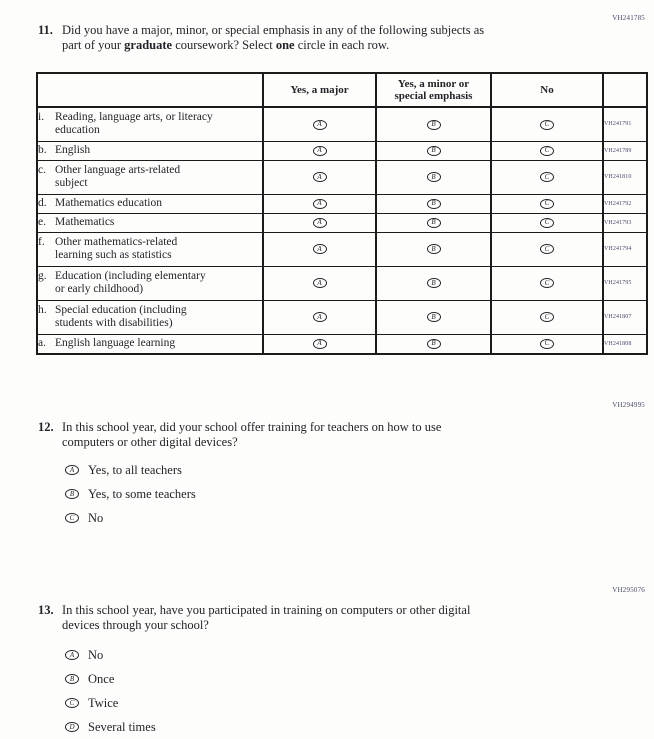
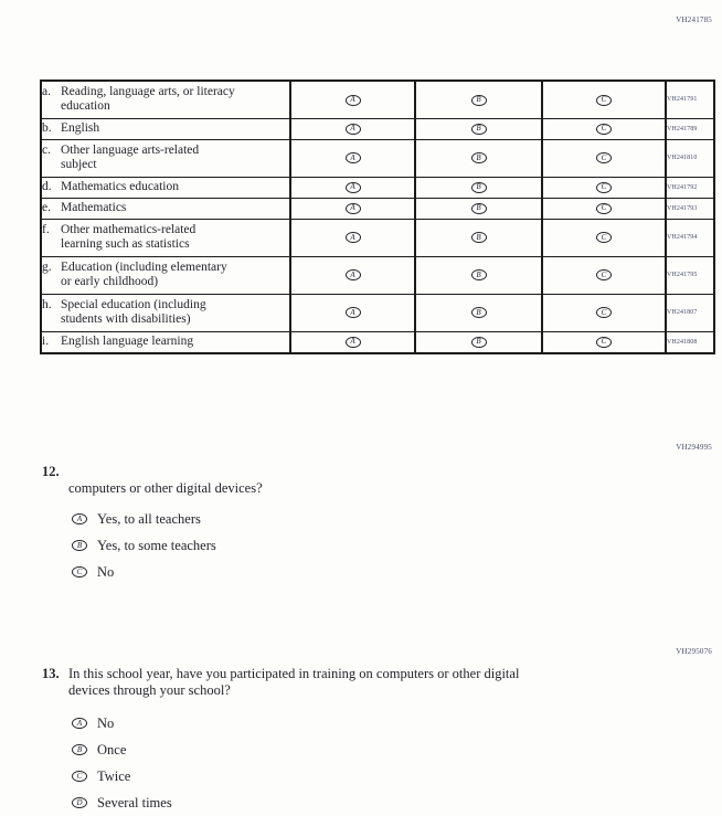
  VH241785
- 11.
- Did you have a major, minor, or special emphasis in any of the following subjects as
- part of your graduate coursework? Select one circle in each row.
- 	Yes, a major	Yes, a minor or special emphasis	No
- i. Reading, language arts, or literacy education	A	B	C
+ a. Reading, language arts, or literacy education	A	B	C
  c. Other language arts-related subject	A	B	C
  d. Mathematics education	A	B	C
  f. Other mathematics-related learning such as statistics	A	B	C
  g. Education (including elementary or early childhood)	A	B	C
  h. Special education (including students with disabilities)	A	B	C
- a. English language learning	A	B	C
+ i. English language learning	A	B	C
  VH294995
  12.
- In this school year, did your school offer training for teachers on how to use
  computers or other digital devices?
  A
  Yes, to all teachers
  B
  Yes, to some teachers
  C
  No
  VH295076
  13.
  In this school year, have you participated in training on computers or other digital
  devices through your school?
  A
  No
  B
  Once
  C
  Twice
  D
  Several times
